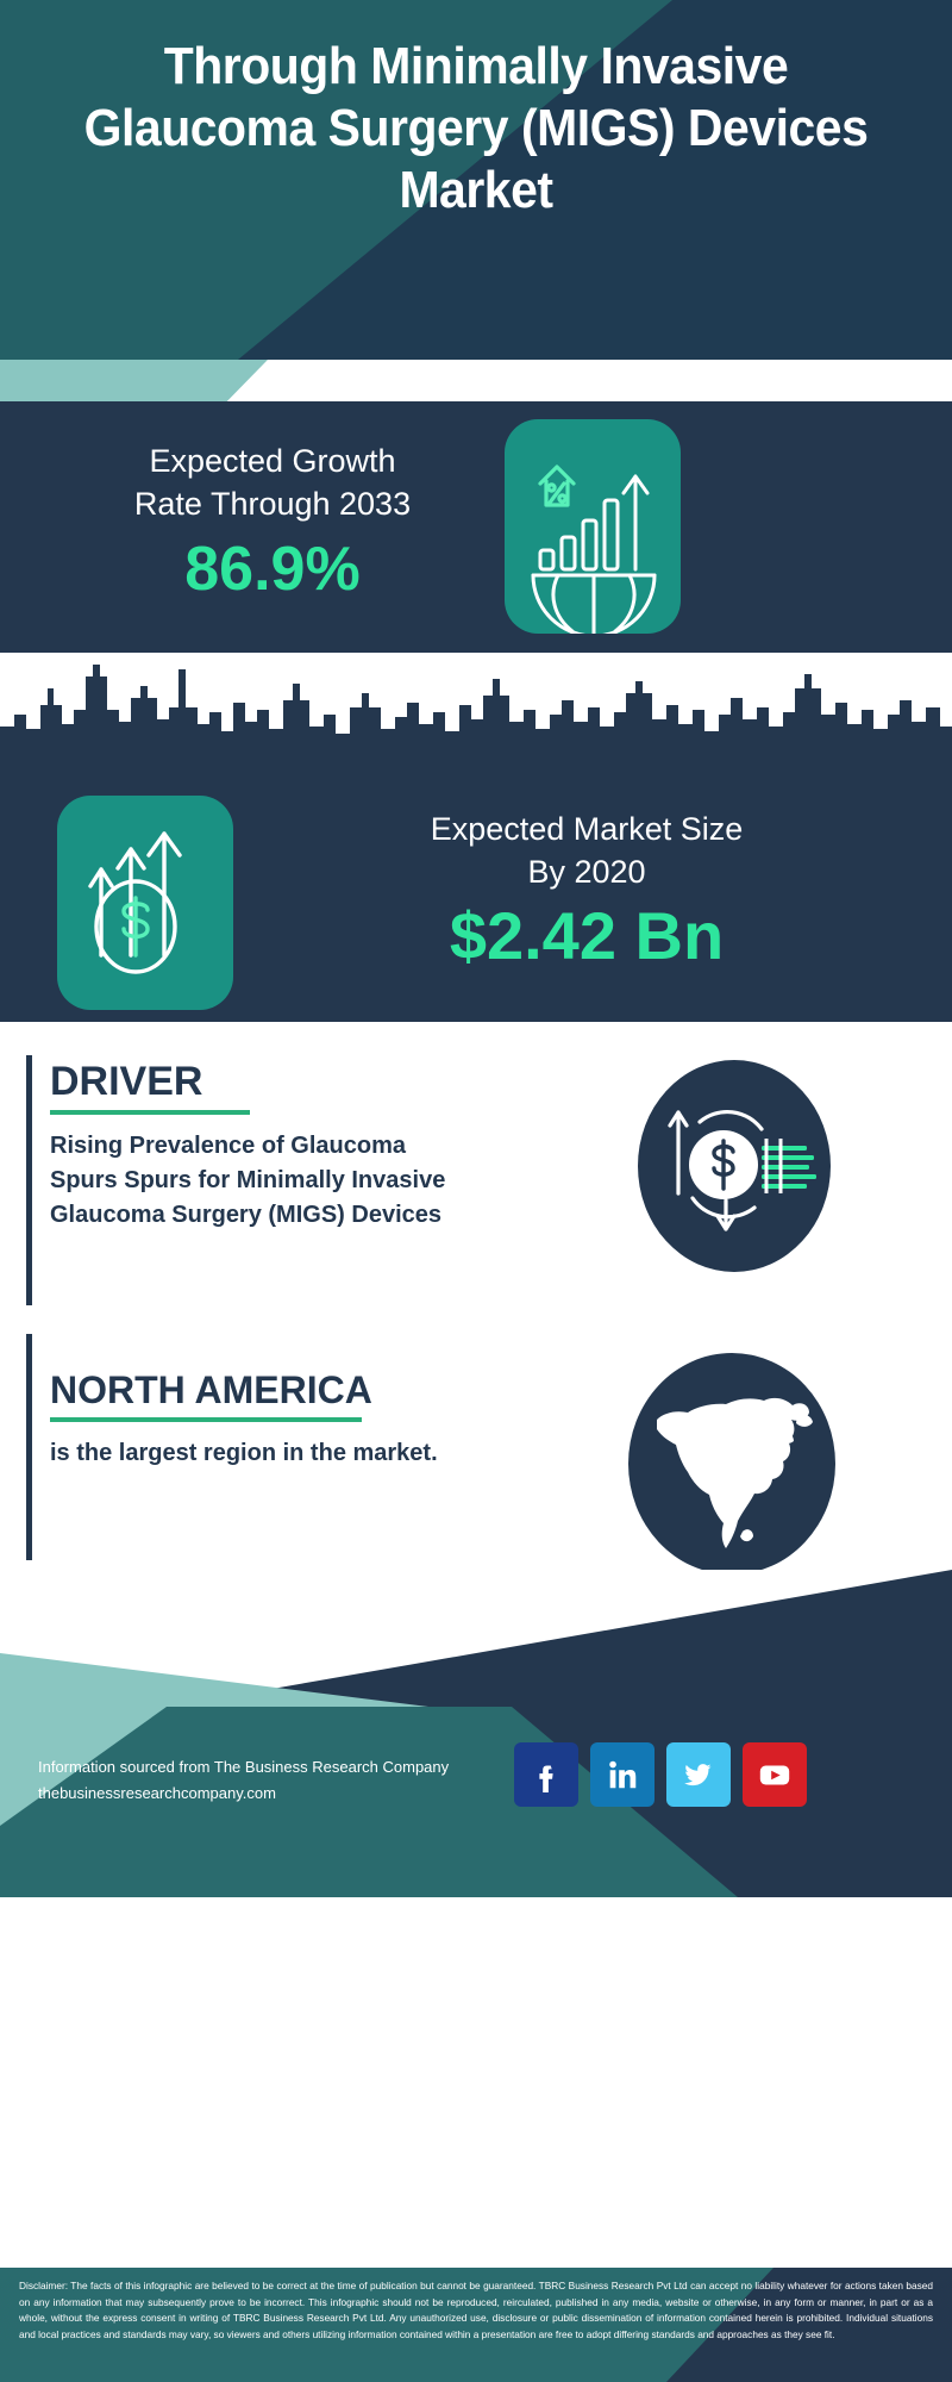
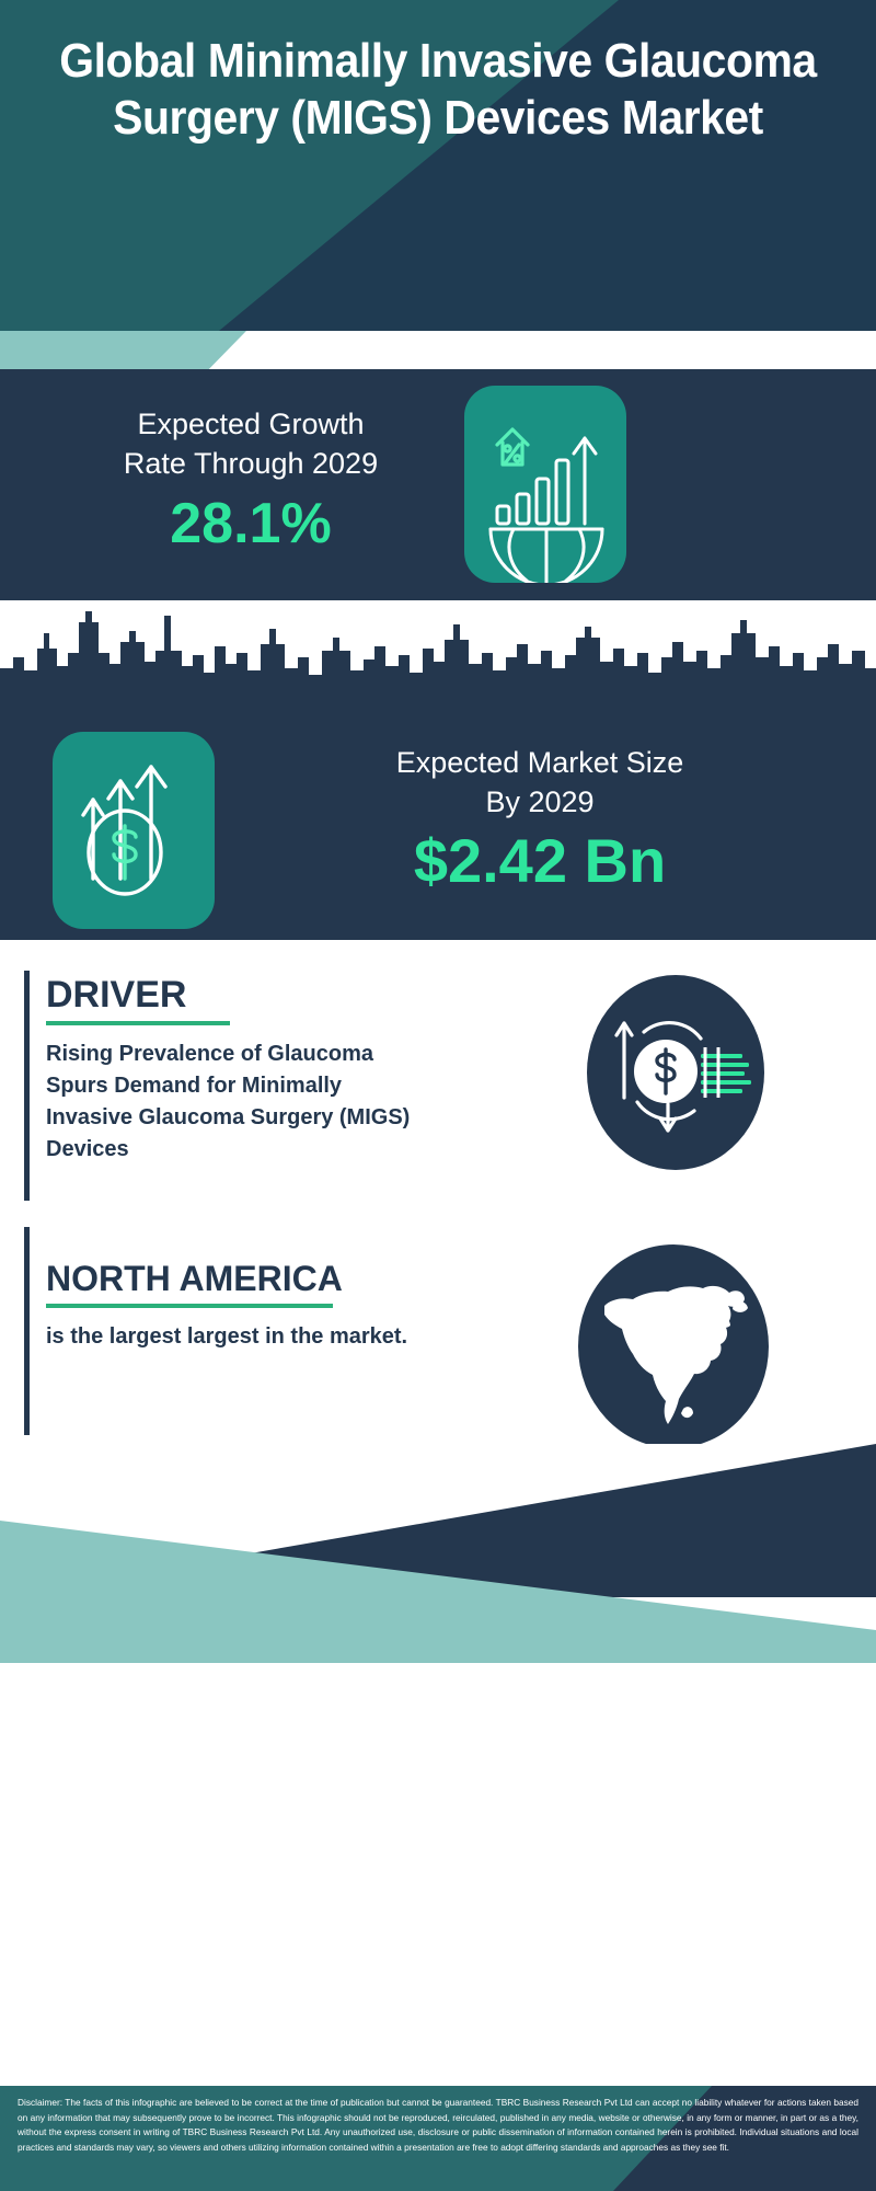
- Through Minimally Invasive Glaucoma Surgery (MIGS) Devices Market
+ Global Minimally Invasive Glaucoma Surgery (MIGS) Devices Market
  Expected Growth
- Rate Through 2033
+ Rate Through 2029
- 86.9%
+ 28.1%
  Expected Market Size
- By 2020
+ By 2029
  $2.42 Bn
  DRIVER
- Rising Prevalence of Glaucoma Spurs Spurs for Minimally Invasive Glaucoma Surgery (MIGS) Devices
+ Rising Prevalence of Glaucoma Spurs Demand for Minimally Invasive Glaucoma Surgery (MIGS) Devices
  NORTH AMERICA
- is the largest region in the market.
+ is the largest largest in the market.
- Information sourced from The Business Research Company
- thebusinessresearchcompany.com
- Disclaimer: The facts of this infographic are believed to be correct at the time of publication but cannot be guaranteed. TBRC Business Research Pvt Ltd can accept no liability whatever for actions taken based on any information that may subsequently prove to be incorrect. This infographic should not be reproduced, reirculated, published in any media, website or otherwise, in any form or manner, in part or as a whole, without the express consent in writing of TBRC Business Research Pvt Ltd. Any unauthorized use, disclosure or public dissemination of information contained herein is prohibited. Individual situations and local practices and standards may vary, so viewers and others utilizing information contained within a presentation are free to adopt differing standards and approaches as they see fit.
+ Disclaimer: The facts of this infographic are believed to be correct at the time of publication but cannot be guaranteed. TBRC Business Research Pvt Ltd can accept no liability whatever for actions taken based on any information that may subsequently prove to be incorrect. This infographic should not be reproduced, reirculated, published in any media, website or otherwise, in any form or manner, in part or as a they, without the express consent in writing of TBRC Business Research Pvt Ltd. Any unauthorized use, disclosure or public dissemination of information contained herein is prohibited. Individual situations and local practices and standards may vary, so viewers and others utilizing information contained within a presentation are free to adopt differing standards and approaches as they see fit.
